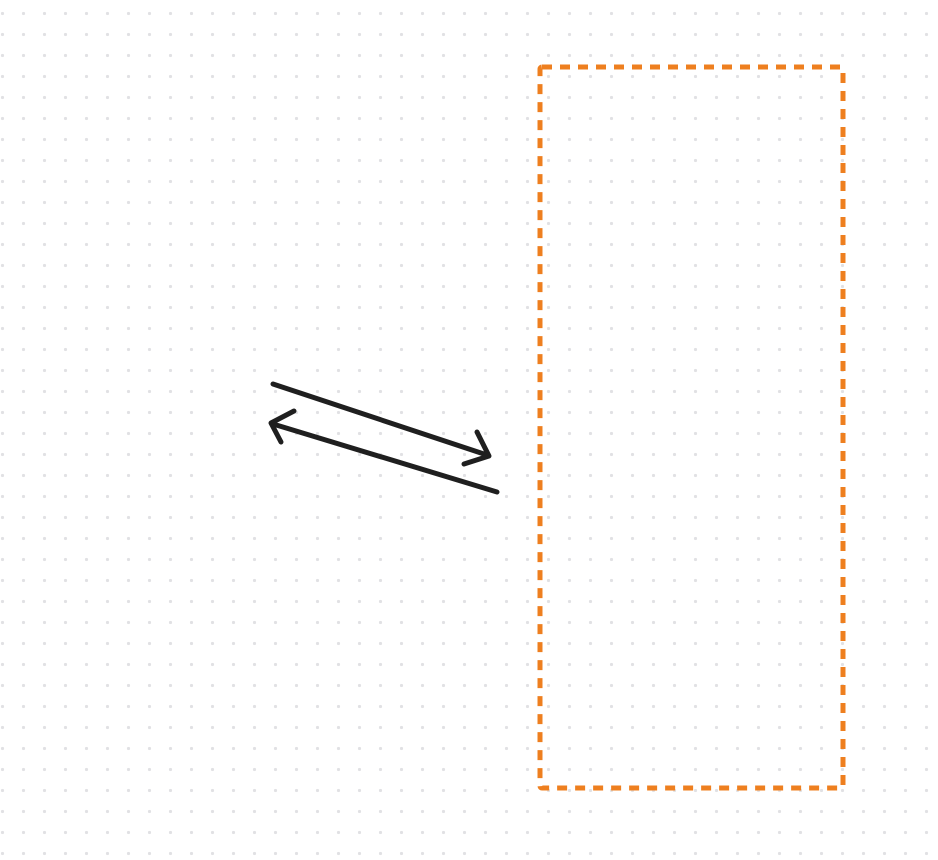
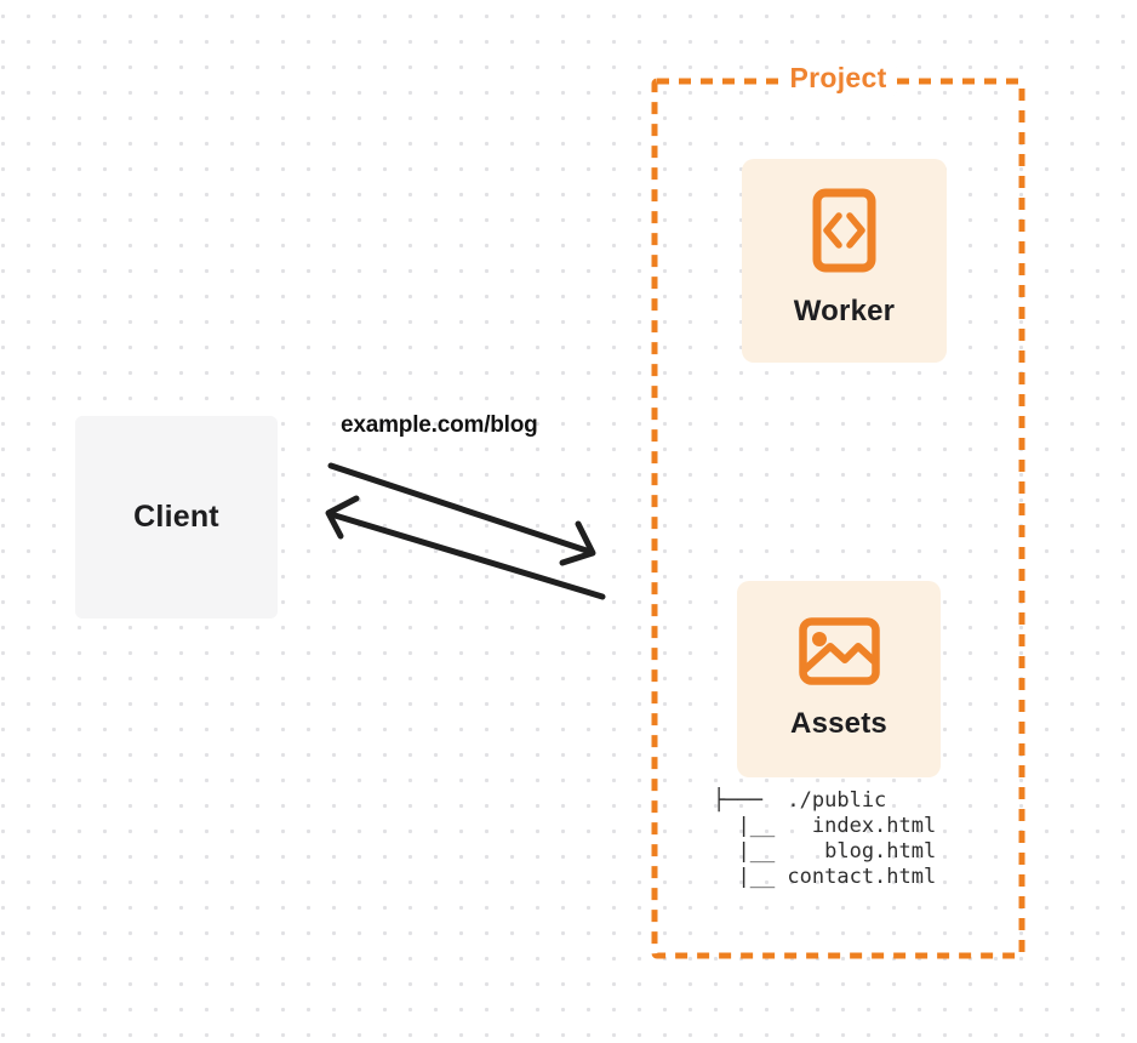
+ Client
+ example.com/blog
+ Project
+ Worker
+ Assets
+ ├─── ./public
+ |__ index.html
+ |__ blog.html
+ |__ contact.html
